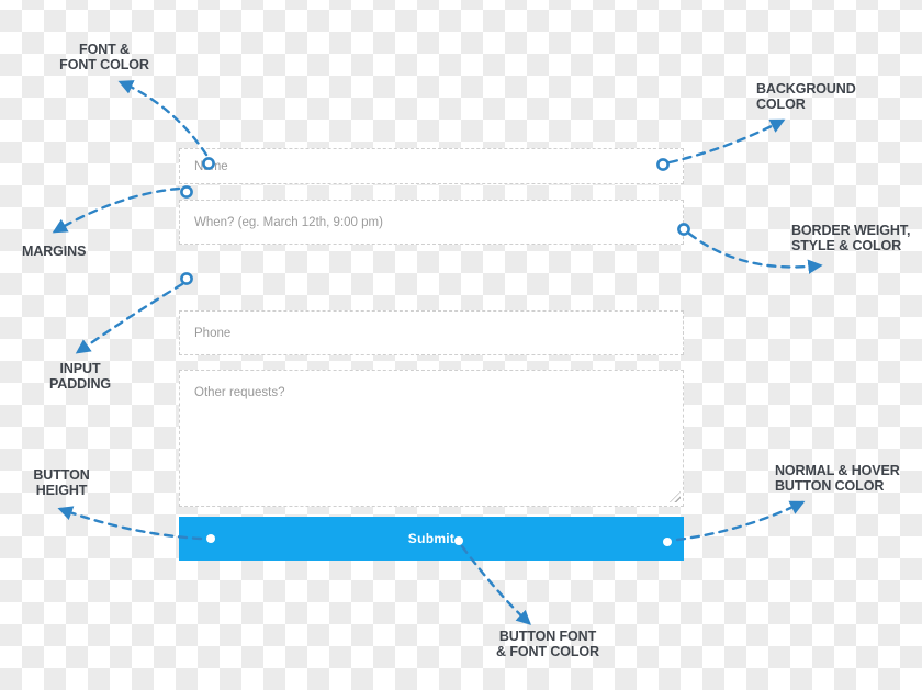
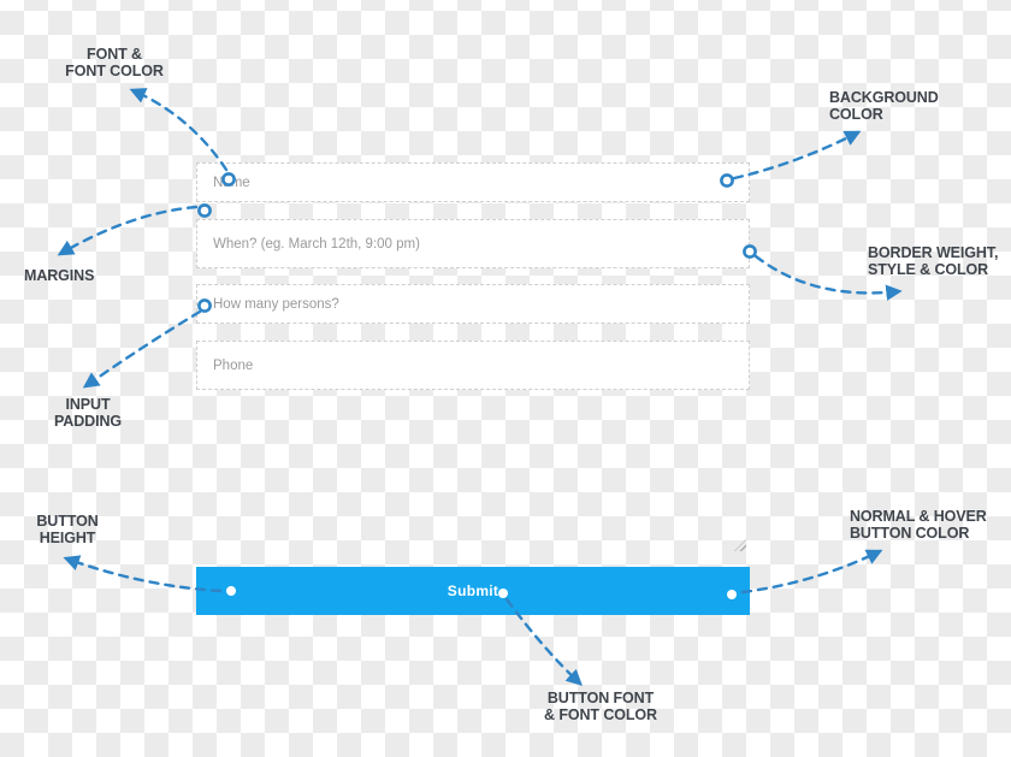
  Nme
  When? (eg. March 12th, 9:00 pm)
+ How many persons?
  Phone
- Other requests?
  Submit
  FONT &
  FONT COLOR
  BACKGROUND
  COLOR
  MARGINS
  BORDER WEIGHT,
  STYLE & COLOR
  INPUT
  PADDING
  BUTTON
  HEIGHT
  NORMAL & HOVER
  BUTTON COLOR
  BUTTON FONT
  & FONT COLOR
